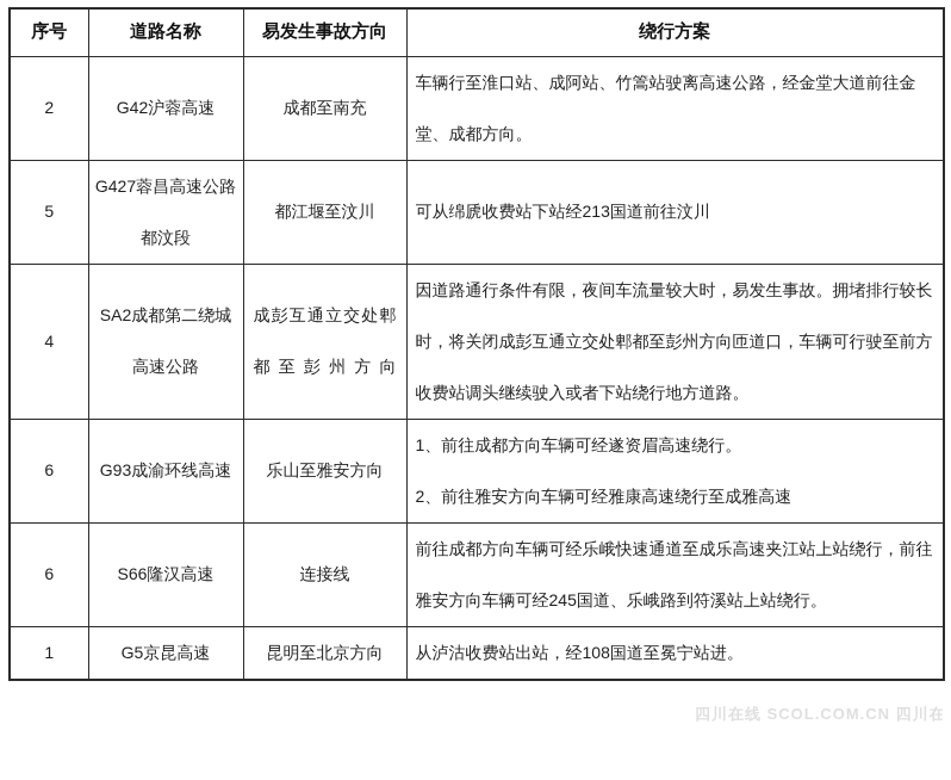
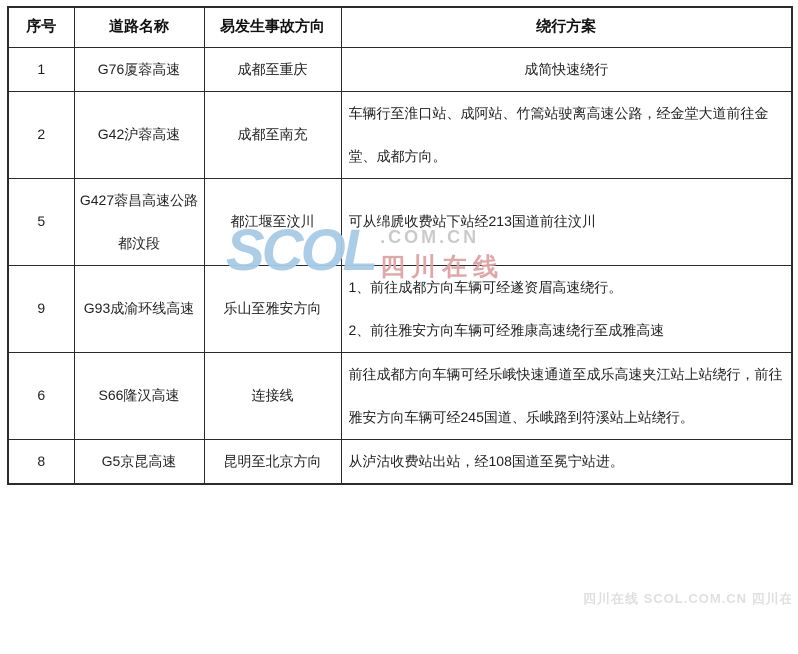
  序号	道路名称	易发生事故方向	绕行方案
+ 1	G76厦蓉高速	成都至重庆	成简快速绕行
  2	G42沪蓉高速	成都至南充	车辆行至淮口站、成阿站、竹篙站驶离高速公路，经金堂大道前往金堂、成都方向。
  5	G427蓉昌高速公路都汶段	都江堰至汶川	可从绵虒收费站下站经213国道前往汶川
- 4	SA2成都第二绕城高速公路	成彭互通立交处郫都至彭州方向	因道路通行条件有限，夜间车流量较大时，易发生事故。拥堵排行较长时，将关闭成彭互通立交处郫都至彭州方向匝道口，车辆可行驶至前方收费站调头继续驶入或者下站绕行地方道路。
- 6	G93成渝环线高速	乐山至雅安方向	1、前往成都方向车辆可经遂资眉高速绕行。2、前往雅安方向车辆可经雅康高速绕行至成雅高速
+ 9	G93成渝环线高速	乐山至雅安方向	1、前往成都方向车辆可经遂资眉高速绕行。2、前往雅安方向车辆可经雅康高速绕行至成雅高速
  6	S66隆汉高速	连接线	前往成都方向车辆可经乐峨快速通道至成乐高速夹江站上站绕行，前往雅安方向车辆可经245国道、乐峨路到符溪站上站绕行。
- 1	G5京昆高速	昆明至北京方向	从泸沽收费站出站，经108国道至冕宁站进。
+ 8	G5京昆高速	昆明至北京方向	从泸沽收费站出站，经108国道至冕宁站进。
+ SCOL
+ .COM.CN
+ 四川在线
  四川在线 SCOL.COM.CN 四川在
